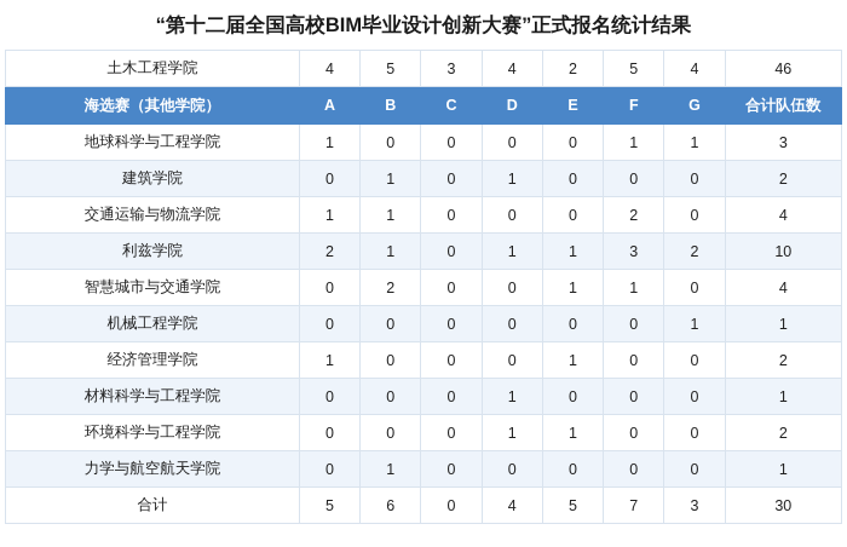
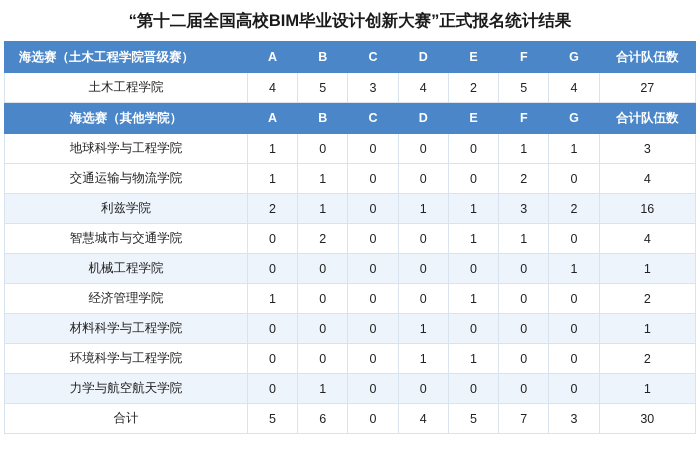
  “第十二届全国高校BIM毕业设计创新大赛”正式报名统计结果
+ 海选赛（土木工程学院晋级赛）	A	B	C	D	E	F	G	合计队伍数
- 土木工程学院	4	5	3	4	2	5	4	46
+ 土木工程学院	4	5	3	4	2	5	4	27
  海选赛（其他学院）	A	B	C	D	E	F	G	合计队伍数
  地球科学与工程学院	1	0	0	0	0	1	1	3
- 建筑学院	0	1	0	1	0	0	0	2
  交通运输与物流学院	1	1	0	0	0	2	0	4
- 利兹学院	2	1	0	1	1	3	2	10
+ 利兹学院	2	1	0	1	1	3	2	16
  智慧城市与交通学院	0	2	0	0	1	1	0	4
  机械工程学院	0	0	0	0	0	0	1	1
  经济管理学院	1	0	0	0	1	0	0	2
  材料科学与工程学院	0	0	0	1	0	0	0	1
  环境科学与工程学院	0	0	0	1	1	0	0	2
  力学与航空航天学院	0	1	0	0	0	0	0	1
  合计	5	6	0	4	5	7	3	30
